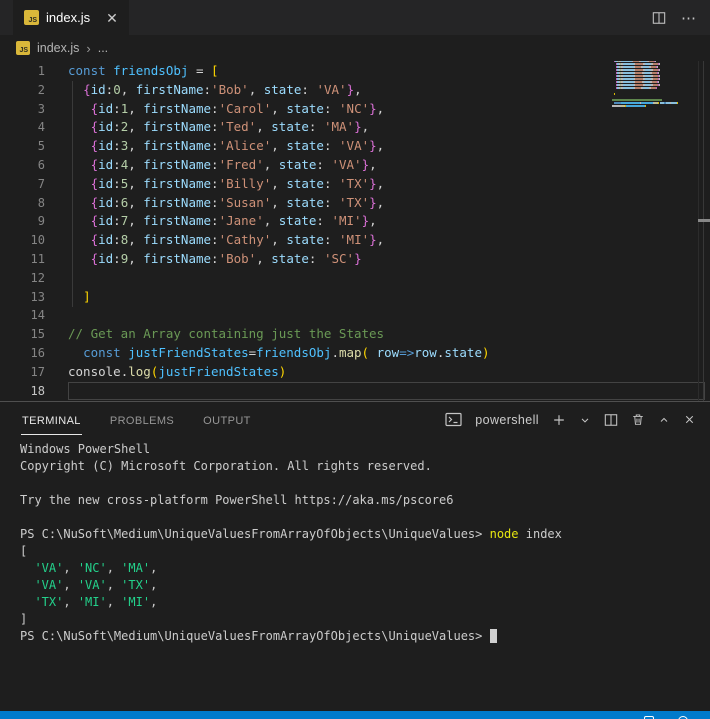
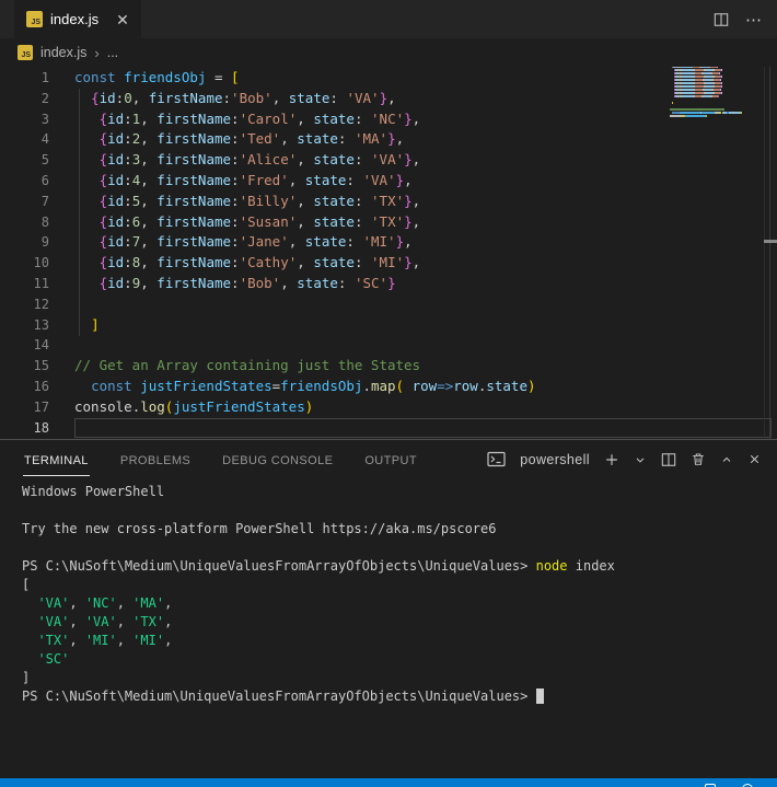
  index.js
  ✕
  ⋯
  index.js
  ›
  ...
  1
  const friendsObj = [
  2
  {id:0, firstName:'Bob', state: 'VA'},
  3
  {id:1, firstName:'Carol', state: 'NC'},
  4
  {id:2, firstName:'Ted', state: 'MA'},
  5
  {id:3, firstName:'Alice', state: 'VA'},
  6
  {id:4, firstName:'Fred', state: 'VA'},
  7
  {id:5, firstName:'Billy', state: 'TX'},
  8
  {id:6, firstName:'Susan', state: 'TX'},
  9
  {id:7, firstName:'Jane', state: 'MI'},
  10
  {id:8, firstName:'Cathy', state: 'MI'},
  11
  {id:9, firstName:'Bob', state: 'SC'}
  12
  13
  ]
  14
  15
  // Get an Array containing just the States
  16
  const justFriendStates=friendsObj.map( row=>row.state)
  17
  console.log(justFriendStates)
  18
  TERMINAL
  PROBLEMS
+ DEBUG CONSOLE
  OUTPUT
  powershell
  Windows PowerShell
- Copyright (C) Microsoft Corporation. All rights reserved.
  Try the new cross-platform PowerShell https://aka.ms/pscore6
  PS C:\NuSoft\Medium\UniqueValuesFromArrayOfObjects\UniqueValues> node index
  [
  'VA', 'NC', 'MA',
  'VA', 'VA', 'TX',
  'TX', 'MI', 'MI',
+ 'SC'
  ]
  PS C:\NuSoft\Medium\UniqueValuesFromArrayOfObjects\UniqueValues>
